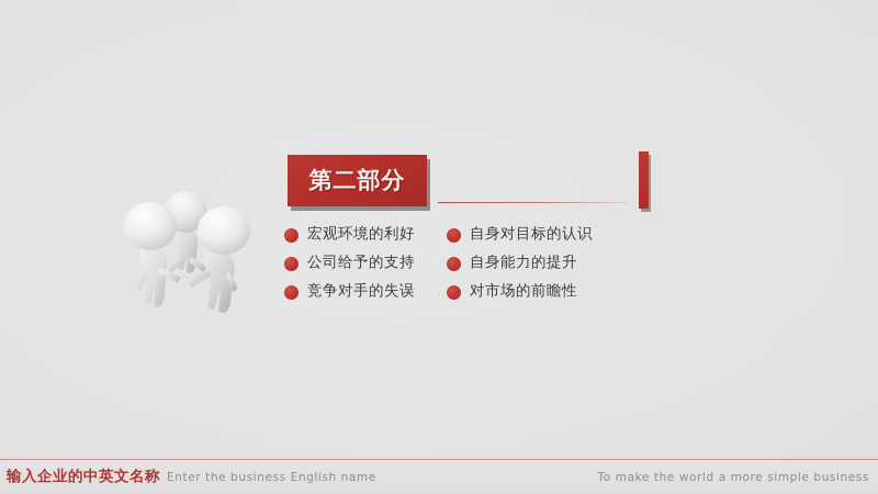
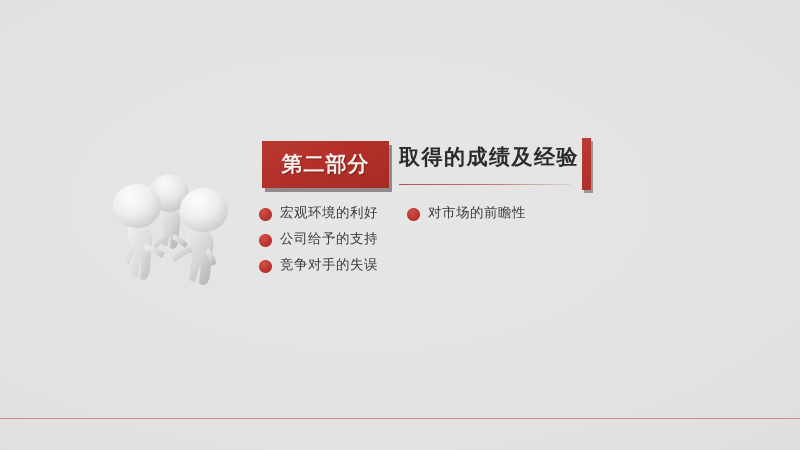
  第二部分
+ 取得的成绩及经验
  宏观环境的利好
  公司给予的支持
  竞争对手的失误
- 自身对目标的认识
- 自身能力的提升
  对市场的前瞻性
- 输入企业的中英文名称
- Enter the business English name
- To make the world a more simple business
